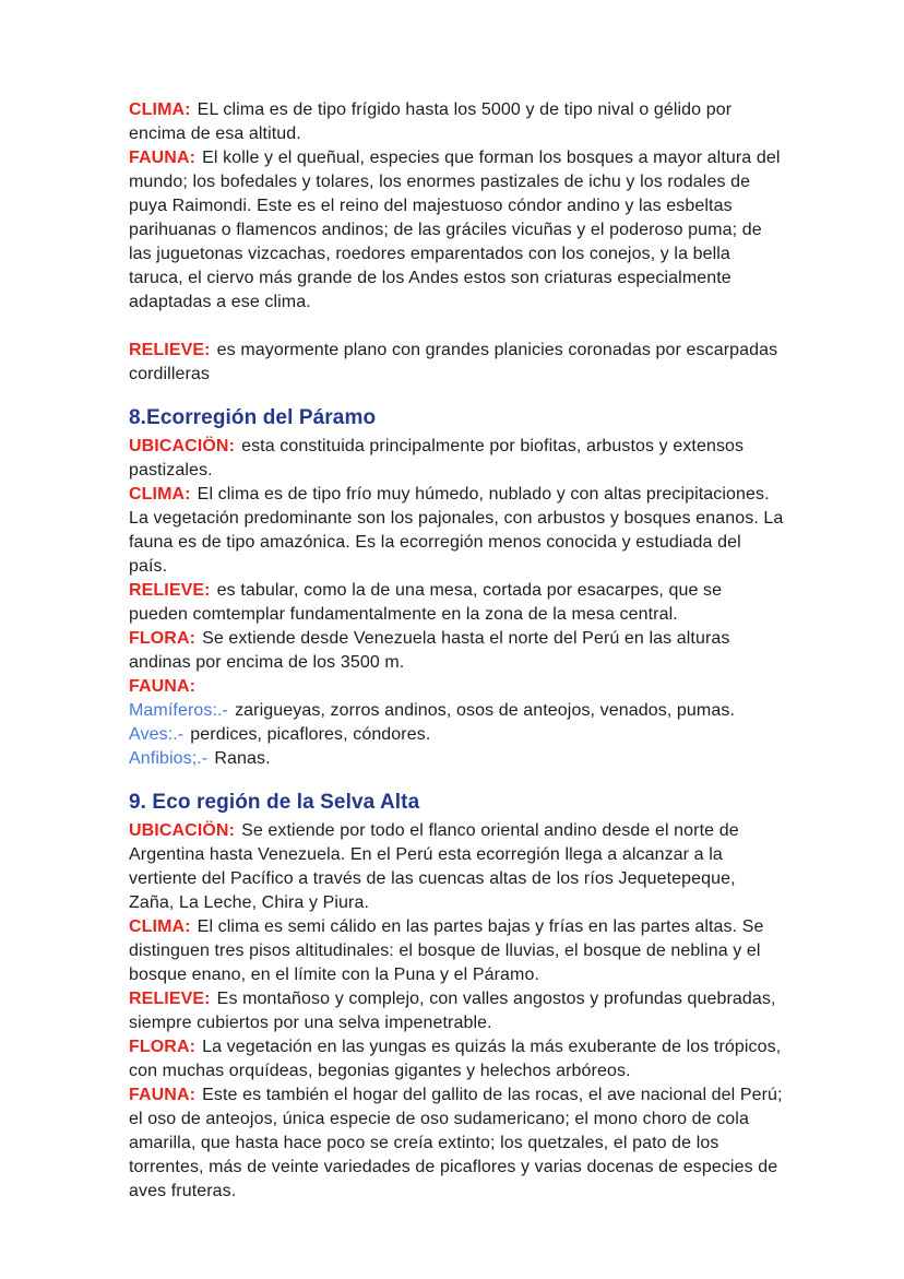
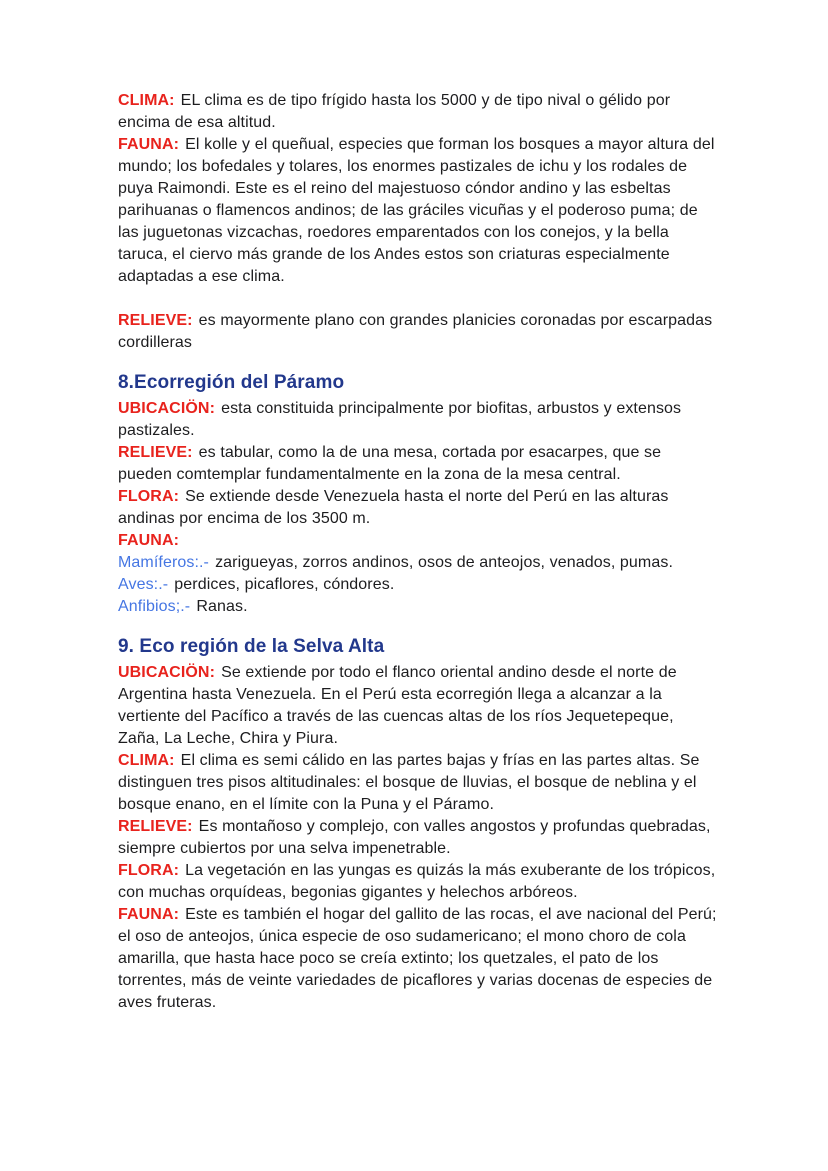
  CLIMA: EL clima es de tipo frígido hasta los 5000 y de tipo nival o gélido por encima de esa altitud.
  FAUNA: El kolle y el queñual, especies que forman los bosques a mayor altura del mundo; los bofedales y tolares, los enormes pastizales de ichu y los rodales de puya Raimondi. Este es el reino del majestuoso cóndor andino y las esbeltas parihuanas o flamencos andinos; de las gráciles vicuñas y el poderoso puma; de las juguetonas vizcachas, roedores emparentados con los conejos, y la bella taruca, el ciervo más grande de los Andes estos son criaturas especialmente adaptadas a ese clima.
  RELIEVE: es mayormente plano con grandes planicies coronadas por escarpadas cordilleras
  8.Ecorregión del Páramo
  UBICACIÖN: esta constituida principalmente por biofitas, arbustos y extensos pastizales.
- CLIMA: El clima es de tipo frío muy húmedo, nublado y con altas precipitaciones. La vegetación predominante son los pajonales, con arbustos y bosques enanos. La fauna es de tipo amazónica. Es la ecorregión menos conocida y estudiada del país.
  RELIEVE: es tabular, como la de una mesa, cortada por esacarpes, que se pueden comtemplar fundamentalmente en la zona de la mesa central.
  FLORA: Se extiende desde Venezuela hasta el norte del Perú en las alturas andinas por encima de los 3500 m.
  FAUNA:
  Mamíferos:.- zarigueyas, zorros andinos, osos de anteojos, venados, pumas.
  Aves:.- perdices, picaflores, cóndores.
  Anfibios;.- Ranas.
  9. Eco región de la Selva Alta
  UBICACIÖN: Se extiende por todo el flanco oriental andino desde el norte de Argentina hasta Venezuela. En el Perú esta ecorregión llega a alcanzar a la vertiente del Pacífico a través de las cuencas altas de los ríos Jequetepeque, Zaña, La Leche, Chira y Piura.
  CLIMA: El clima es semi cálido en las partes bajas y frías en las partes altas. Se distinguen tres pisos altitudinales: el bosque de lluvias, el bosque de neblina y el bosque enano, en el límite con la Puna y el Páramo.
  RELIEVE: Es montañoso y complejo, con valles angostos y profundas quebradas, siempre cubiertos por una selva impenetrable.
  FLORA: La vegetación en las yungas es quizás la más exuberante de los trópicos, con muchas orquídeas, begonias gigantes y helechos arbóreos.
  FAUNA: Este es también el hogar del gallito de las rocas, el ave nacional del Perú; el oso de anteojos, única especie de oso sudamericano; el mono choro de cola amarilla, que hasta hace poco se creía extinto; los quetzales, el pato de los torrentes, más de veinte variedades de picaflores y varias docenas de especies de aves fruteras.
